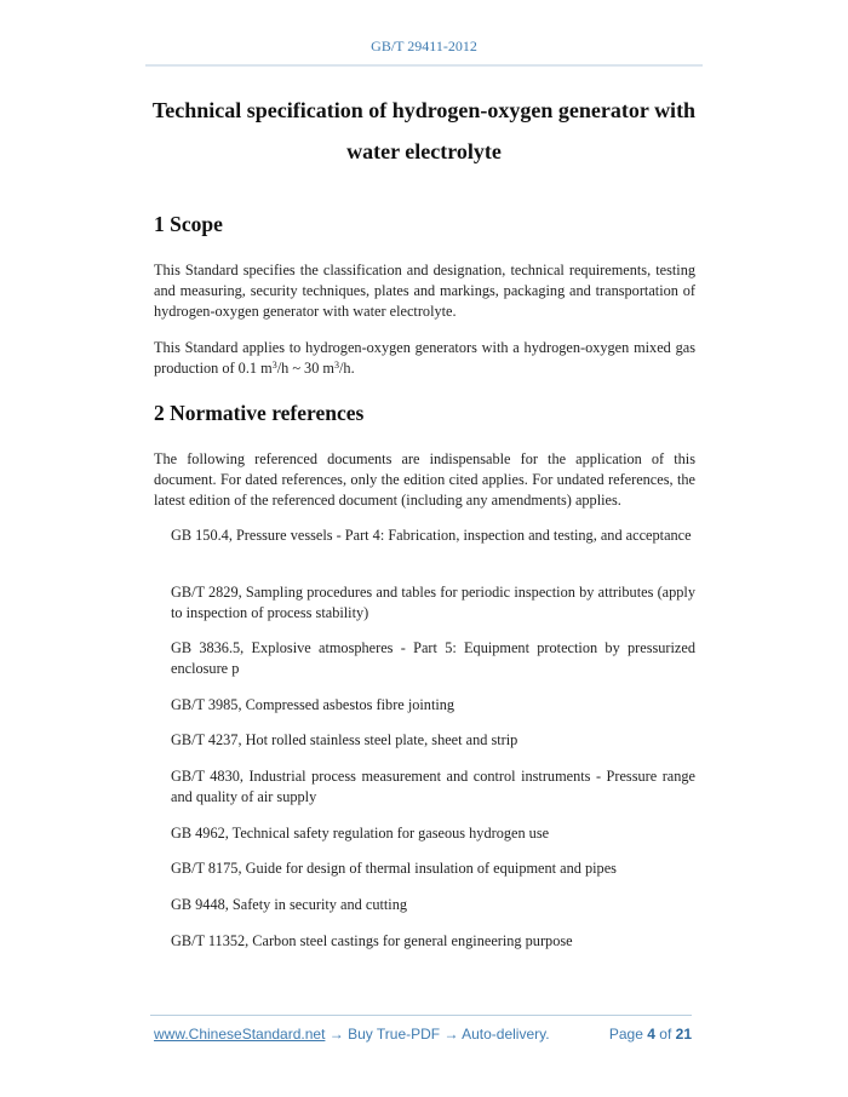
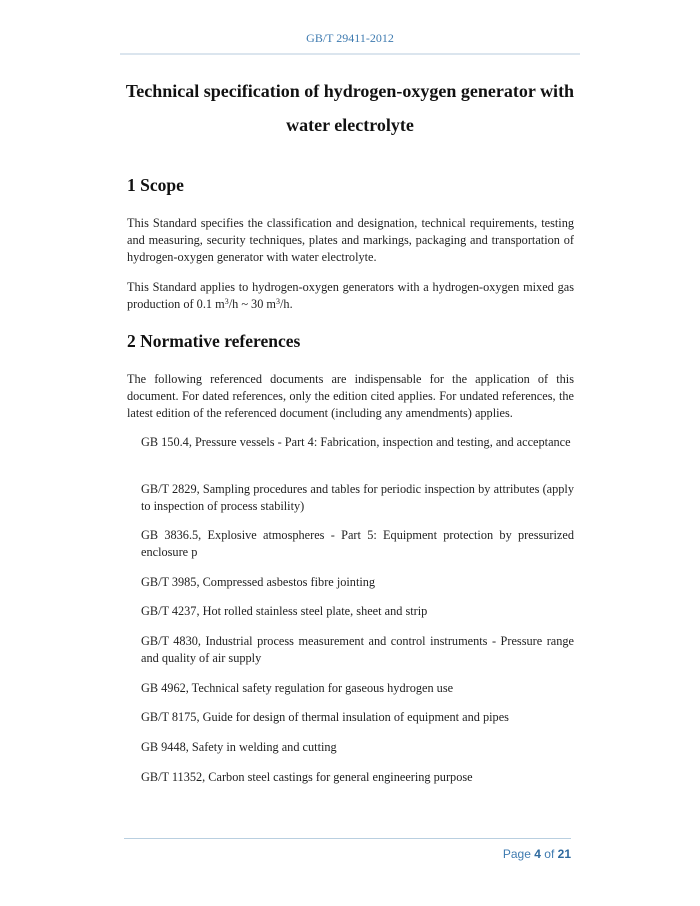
  GB/T 29411-2012
  Technical specification of hydrogen-oxygen generator with
  water electrolyte
  1 Scope
  This Standard specifies the classification and designation, technical requirements, testing and measuring, security techniques, plates and markings, packaging and transportation of hydrogen-oxygen generator with water electrolyte.
  This Standard applies to hydrogen-oxygen generators with a hydrogen-oxygen mixed gas production of 0.1 m3/h ~ 30 m3/h.
  2 Normative references
  The following referenced documents are indispensable for the application of this document. For dated references, only the edition cited applies. For undated references, the latest edition of the referenced document (including any amendments) applies.
  GB 150.4, Pressure vessels - Part 4: Fabrication, inspection and testing, and acceptance
  GB/T 2829, Sampling procedures and tables for periodic inspection by attributes (apply to inspection of process stability)
  GB 3836.5, Explosive atmospheres - Part 5: Equipment protection by pressurized enclosure p
  GB/T 3985, Compressed asbestos fibre jointing
  GB/T 4237, Hot rolled stainless steel plate, sheet and strip
  GB/T 4830, Industrial process measurement and control instruments - Pressure range and quality of air supply
  GB 4962, Technical safety regulation for gaseous hydrogen use
  GB/T 8175, Guide for design of thermal insulation of equipment and pipes
- GB 9448, Safety in security and cutting
+ GB 9448, Safety in welding and cutting
  GB/T 11352, Carbon steel castings for general engineering purpose
- www.ChineseStandard.net → Buy True-PDF → Auto-delivery.
  Page 4 of 21
